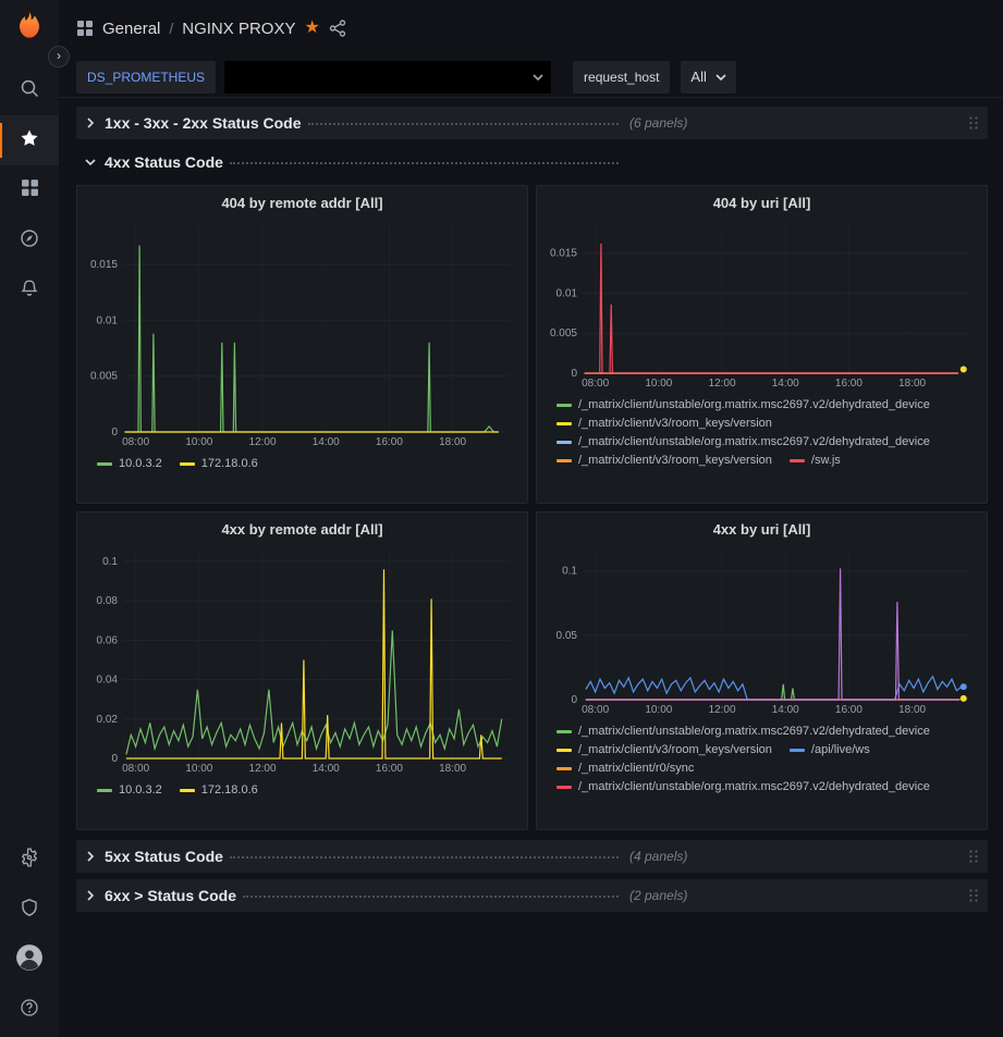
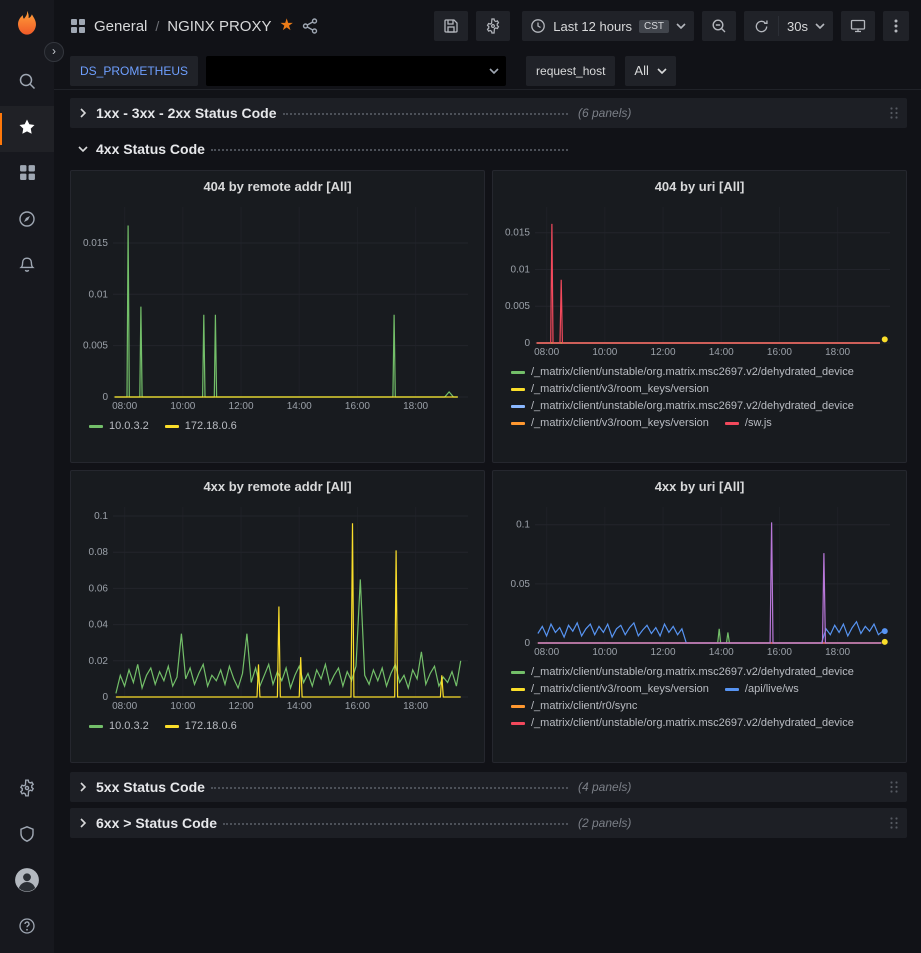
  ›
  General
  /
  NGINX PROXY
  ★
+ Last 12 hours
+ CST
+ 30s
  DS_PROMETHEUS
  request_host
  All
  1xx - 3xx - 2xx Status Code
  (6 panels)
  4xx Status Code
  404 by remote addr [All]
  08:00
  10:00
  12:00
  14:00
  16:00
  18:00
  0
  0.005
  0.01
  0.015
  10.0.3.2
  172.18.0.6
  404 by uri [All]
  08:00
  10:00
  12:00
  14:00
  16:00
  18:00
  0
  0.005
  0.01
  0.015
  /_matrix/client/unstable/org.matrix.msc2697.v2/dehydrated_device
  /_matrix/client/v3/room_keys/version
  /_matrix/client/unstable/org.matrix.msc2697.v2/dehydrated_device
  /_matrix/client/v3/room_keys/version
  /sw.js
  4xx by remote addr [All]
  08:00
  10:00
  12:00
  14:00
  16:00
  18:00
  0
  0.02
  0.04
  0.06
  0.08
  0.1
  10.0.3.2
  172.18.0.6
  4xx by uri [All]
  08:00
  10:00
  12:00
  14:00
  16:00
  18:00
  0
  0.05
  0.1
  /_matrix/client/unstable/org.matrix.msc2697.v2/dehydrated_device
  /_matrix/client/v3/room_keys/version
  /api/live/ws
  /_matrix/client/r0/sync
  /_matrix/client/unstable/org.matrix.msc2697.v2/dehydrated_device
  5xx Status Code
  (4 panels)
  6xx > Status Code
  (2 panels)
